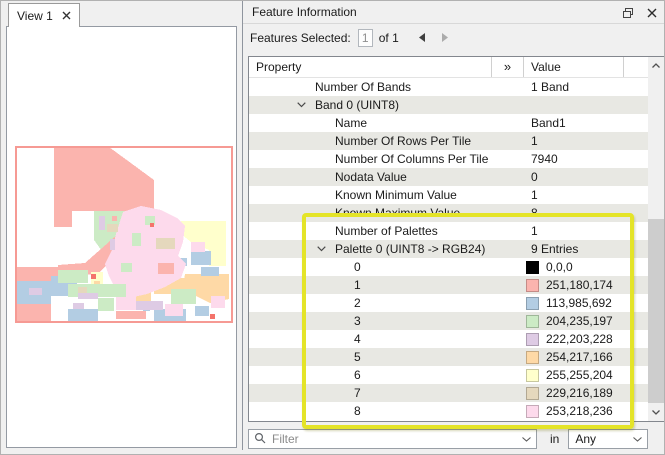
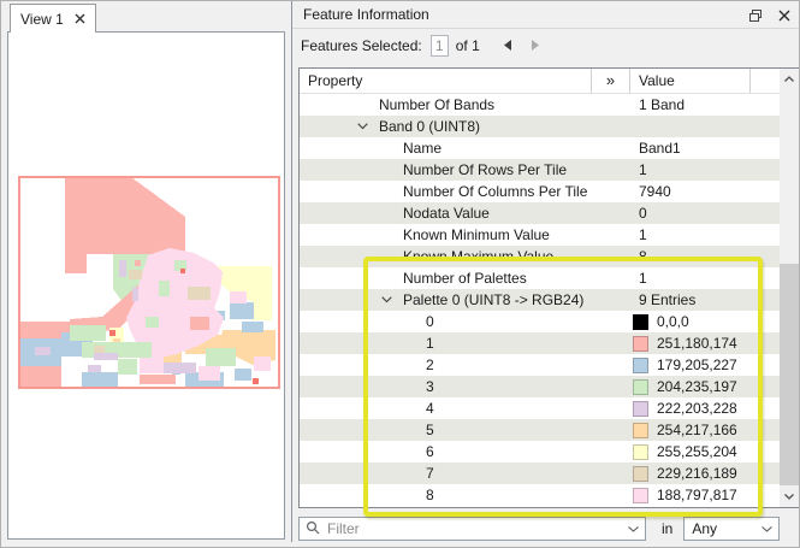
  View 1
  Feature Information
  Features Selected:
  1
  of 1
  Property
  »
  Value
  Number Of Bands
  1 Band
  Band 0 (UINT8)
  Name
  Band1
  Number Of Rows Per Tile
  1
  Number Of Columns Per Tile
  7940
  Nodata Value
  0
  Known Minimum Value
  1
  Known Maximum Value
  8
  Number of Palettes
  1
  Palette 0 (UINT8 -> RGB24)
  9 Entries
  0
  0,0,0
  1
  251,180,174
  2
- 113,985,692
+ 179,205,227
  3
  204,235,197
  4
  222,203,228
  5
  254,217,166
  6
  255,255,204
  7
  229,216,189
  8
- 253,218,236
+ 188,797,817
  Filter
  in
  Any
